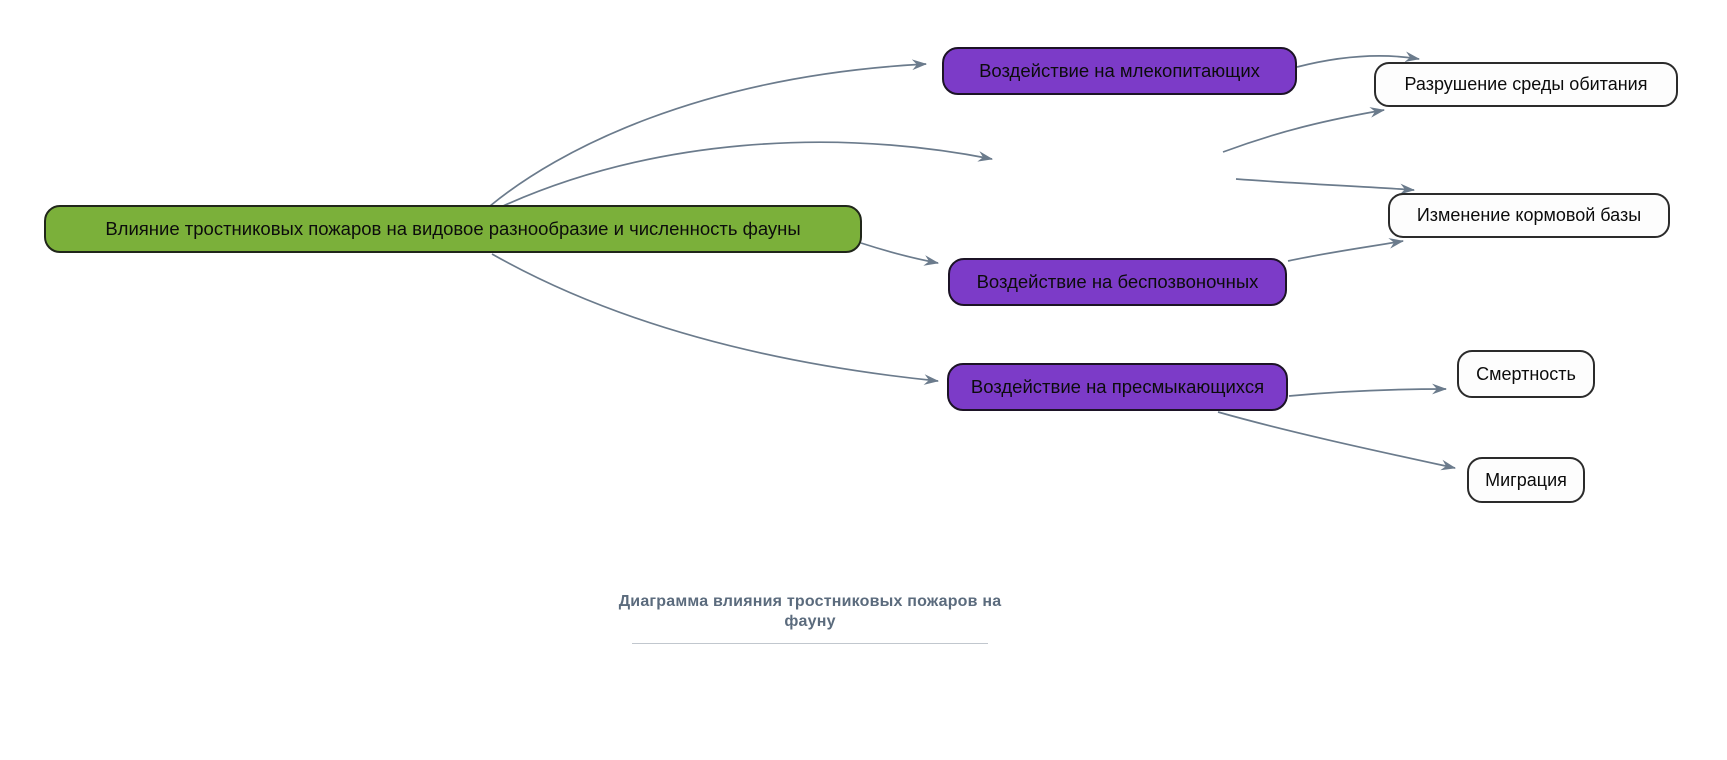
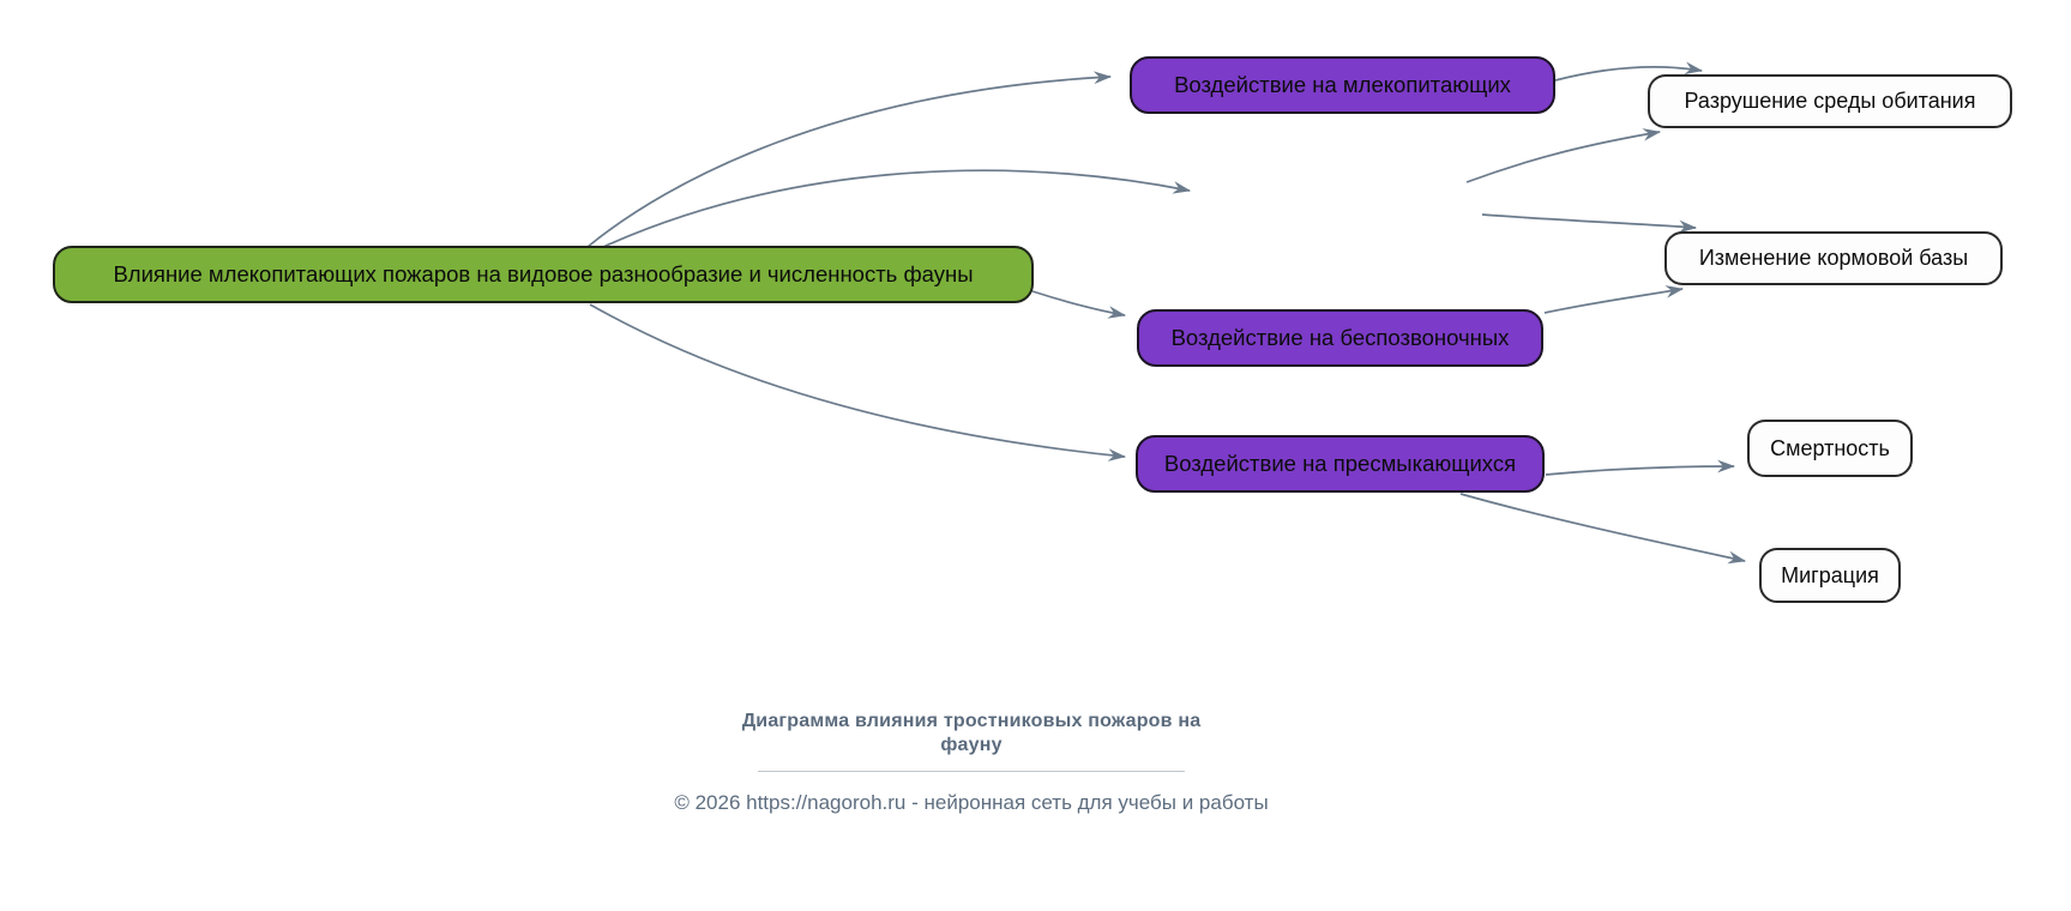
- Влияние тростниковых пожаров на видовое разнообразие и численность фауны
+ Влияние млекопитающих пожаров на видовое разнообразие и численность фауны
  Воздействие на млекопитающих
  Воздействие на беспозвоночных
  Воздействие на пресмыкающихся
  Разрушение среды обитания
  Изменение кормовой базы
  Смертность
  Миграция
  Диаграмма влияния тростниковых пожаров на
  фауну
+ © 2026 https://nagoroh.ru - нейронная сеть для учебы и работы
